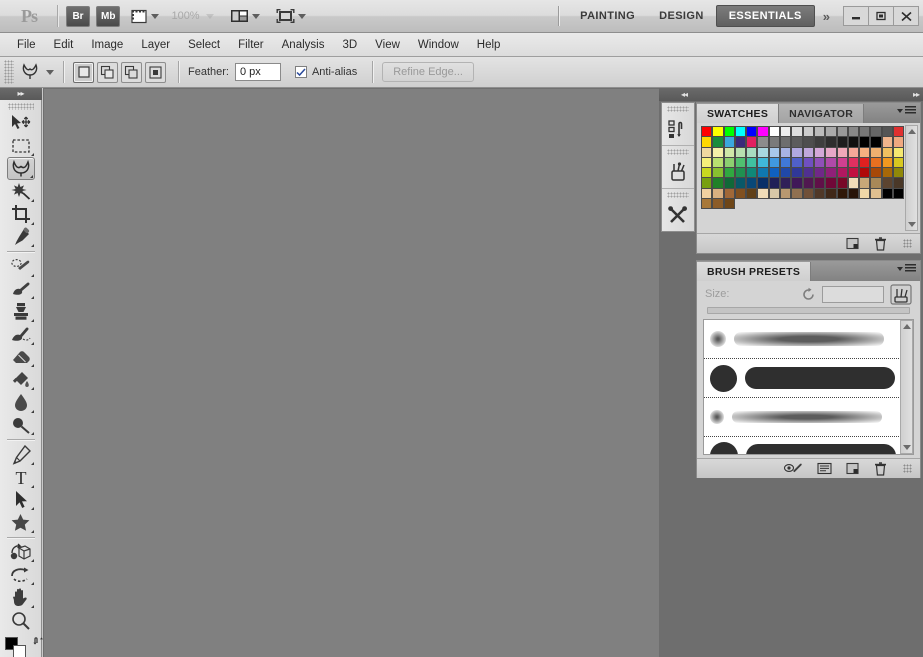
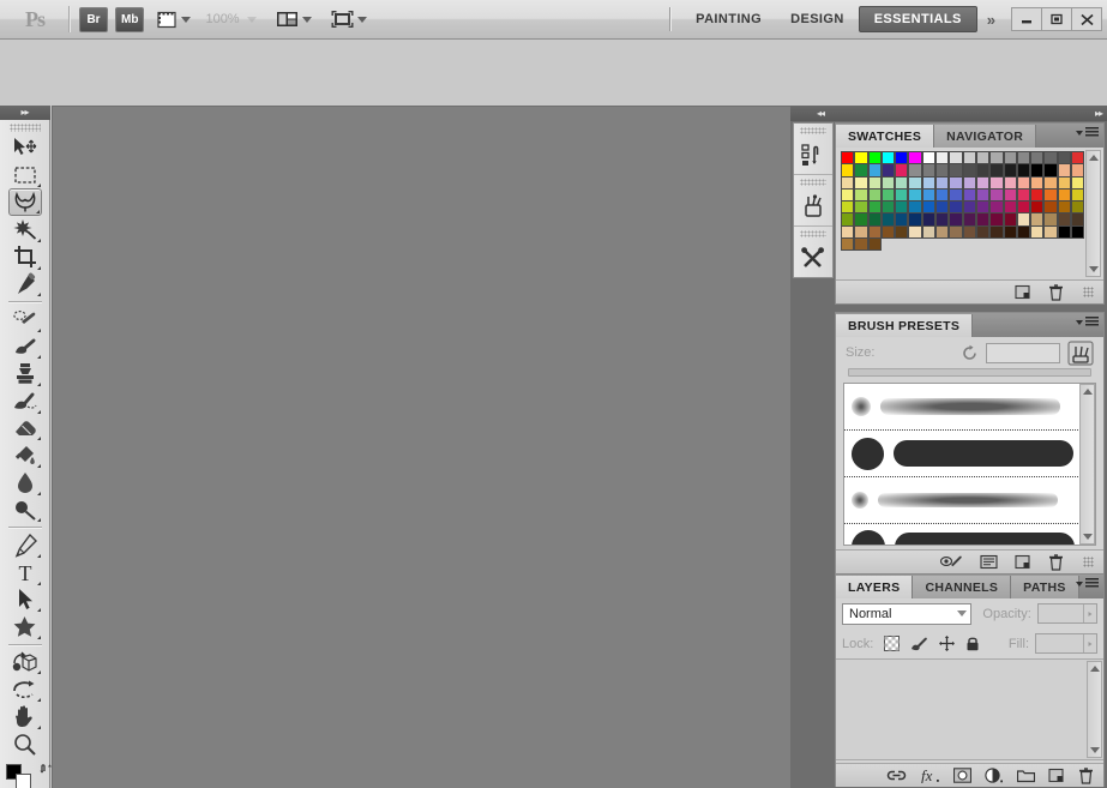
  Ps
  Br
  Mb
  100%
  PAINTING
  DESIGN
  ESSENTIALS
  »
- File
- Edit
- Image
- Layer
- Select
- Filter
- Analysis
- 3D
- View
- Window
- Help
- Feather:
- 0 px
- Anti-alias
- Refine Edge...
  ▸▸
  T
  ◂◂
  ▸▸
  SWATCHES
  NAVIGATOR
  BRUSH PRESETS
  Size:
+ LAYERS
+ CHANNELS
+ PATHS
+ Normal
+ Opacity:
+ Lock:
+ Fill:
+ fx
